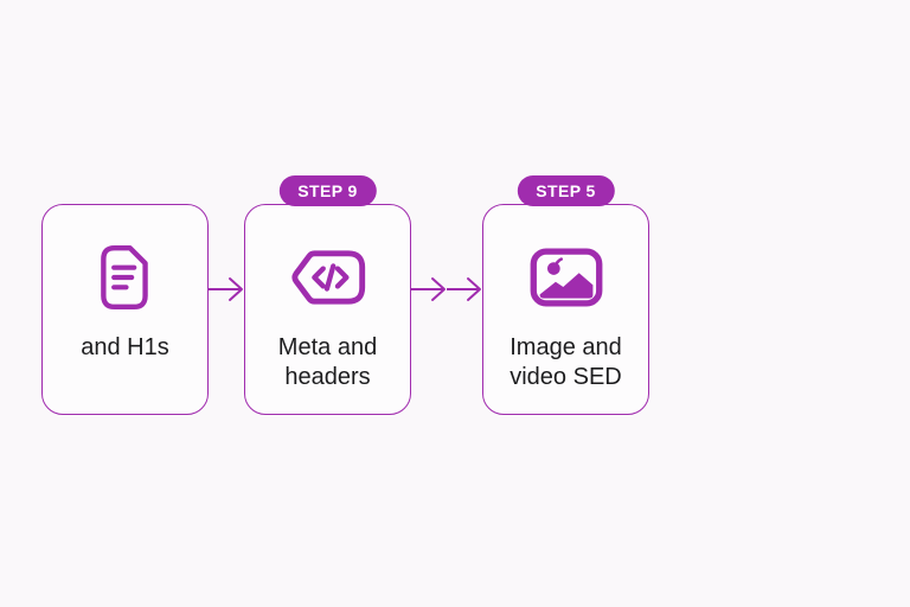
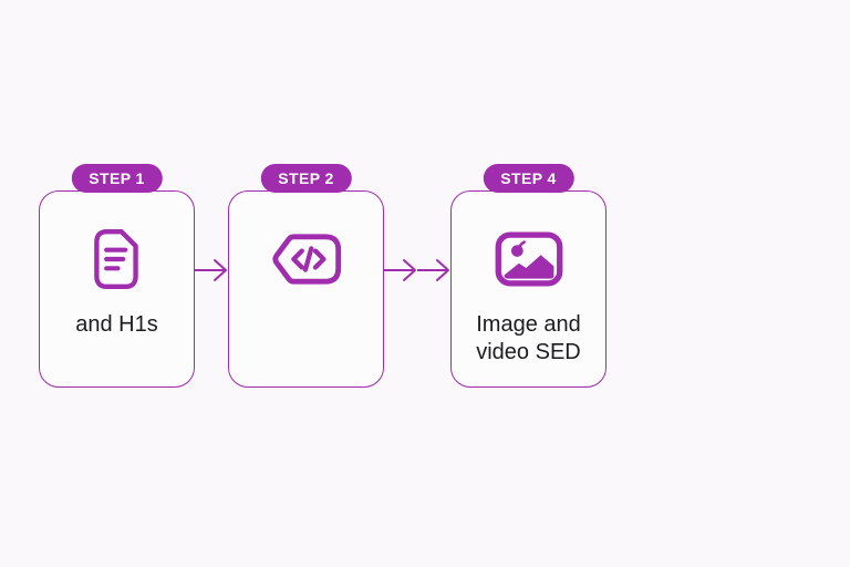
+ STEP 1
  and H1s
- STEP 9
+ STEP 2
- Meta and
- headers
- STEP 5
+ STEP 4
  Image and
  video SED
